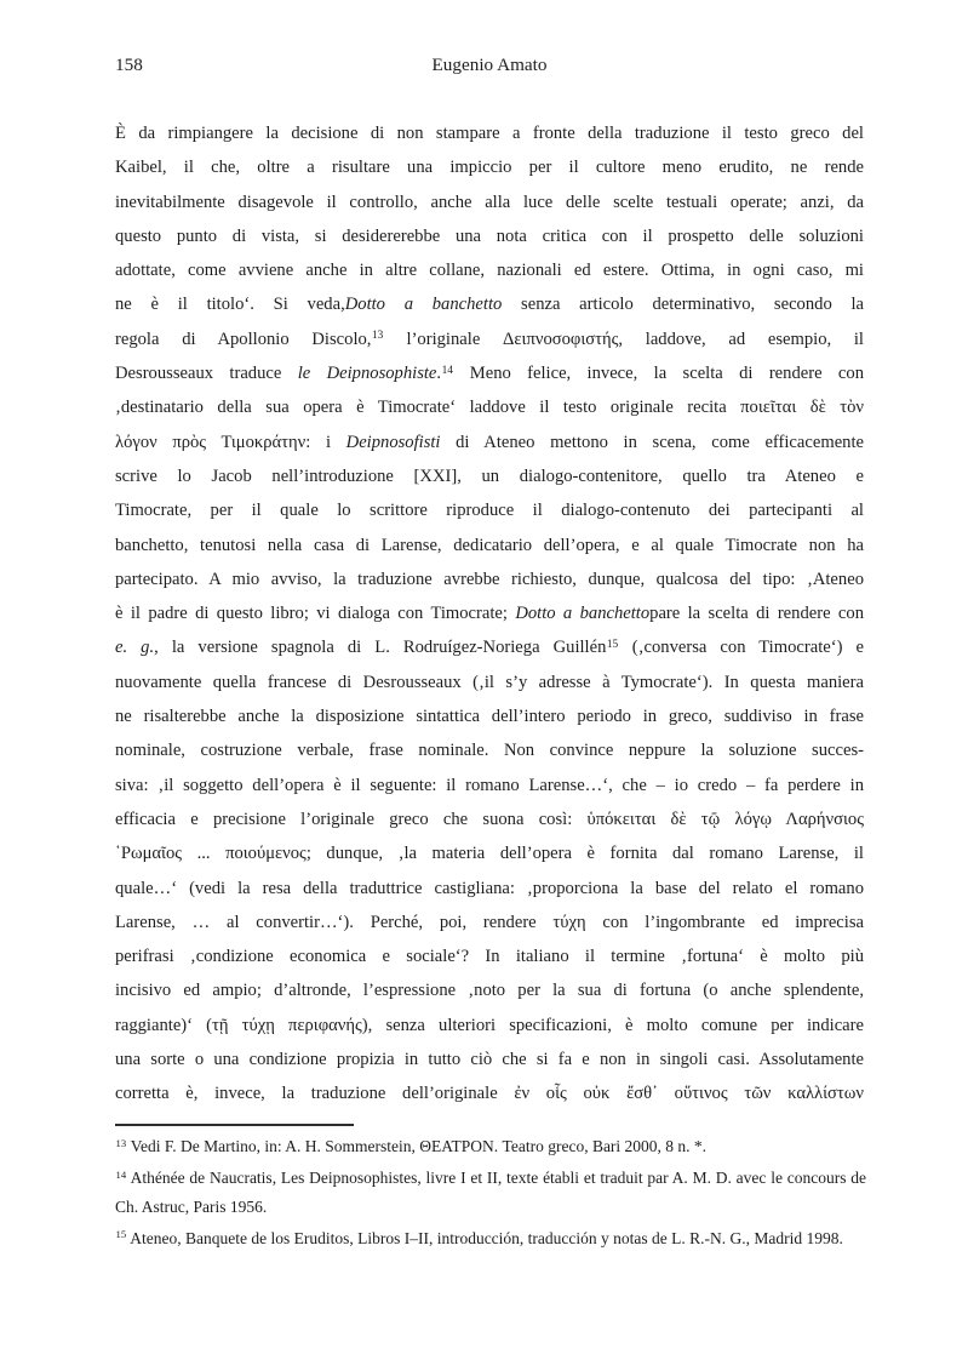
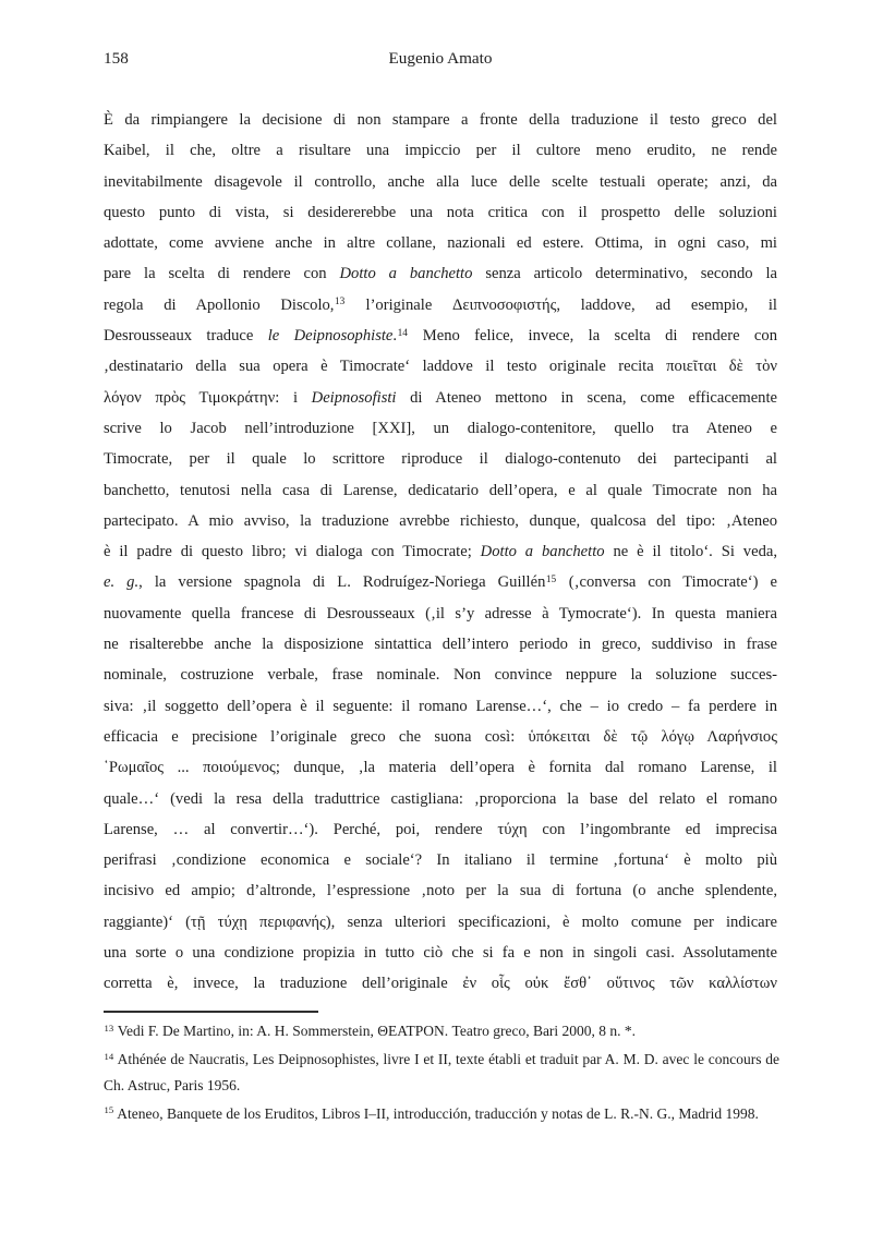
  158
  Eugenio Amato
  È da rimpiangere la decisione di non stampare a fronte della traduzione il testo greco del
  Kaibel, il che, oltre a risultare una impiccio per il cultore meno erudito, ne rende
  inevitabilmente disagevole il controllo, anche alla luce delle scelte testuali operate; anzi, da
  questo punto di vista, si desidererebbe una nota critica con il prospetto delle soluzioni
  adottate, come avviene anche in altre collane, nazionali ed estere. Ottima, in ogni caso, mi
- ne è il titolo‘. Si veda,Dotto a banchetto senza articolo determinativo, secondo la
+ pare la scelta di rendere con Dotto a banchetto senza articolo determinativo, secondo la
  regola di Apollonio Discolo,13 l’originale Δειπνοσοφιστής, laddove, ad esempio, il
  Desrousseaux traduce le Deipnosophiste.14 Meno felice, invece, la scelta di rendere con
  ‚destinatario della sua opera è Timocrate‘ laddove il testo originale recita ποιεῖται δὲ τὸν
  λόγον πρὸς Τιμοκράτην: i Deipnosofisti di Ateneo mettono in scena, come efficacemente
  scrive lo Jacob nell’introduzione [XXI], un dialogo-contenitore, quello tra Ateneo e
  Timocrate, per il quale lo scrittore riproduce il dialogo-contenuto dei partecipanti al
  banchetto, tenutosi nella casa di Larense, dedicatario dell’opera, e al quale Timocrate non ha
  partecipato. A mio avviso, la traduzione avrebbe richiesto, dunque, qualcosa del tipo: ‚Ateneo
- è il padre di questo libro; vi dialoga con Timocrate; Dotto a banchettopare la scelta di rendere con
+ è il padre di questo libro; vi dialoga con Timocrate; Dotto a banchetto ne è il titolo‘. Si veda,
  e. g., la versione spagnola di L. Rodruígez-Noriega Guillén15 (‚conversa con Timocrate‘) e
  nuovamente quella francese di Desrousseaux (‚il s’y adresse à Tymocrate‘). In questa maniera
  ne risalterebbe anche la disposizione sintattica dell’intero periodo in greco, suddiviso in frase
  nominale, costruzione verbale, frase nominale. Non convince neppure la soluzione succes-
  siva: ‚il soggetto dell’opera è il seguente: il romano Larense…‘, che – io credo – fa perdere in
  efficacia e precisione l’originale greco che suona così: ὑπόκειται δὲ τῷ λόγῳ Λαρήνσιος
  ῾Ρωμαῖος ... ποιούμενος; dunque, ‚la materia dell’opera è fornita dal romano Larense, il
  quale…‘ (vedi la resa della traduttrice castigliana: ‚proporciona la base del relato el romano
  Larense, … al convertir…‘). Perché, poi, rendere τύχη con l’ingombrante ed imprecisa
  perifrasi ‚condizione economica e sociale‘? In italiano il termine ‚fortuna‘ è molto più
  incisivo ed ampio; d’altronde, l’espressione ‚noto per la sua di fortuna (o anche splendente,
  raggiante)‘ (τῇ τύχῃ περιφανής), senza ulteriori specificazioni, è molto comune per indicare
  una sorte o una condizione propizia in tutto ciò che si fa e non in singoli casi. Assolutamente
  corretta è, invece, la traduzione dell’originale ἐν οἷς οὐκ ἔσθ᾽ οὕτινος τῶν καλλίστων
  13 Vedi F. De Martino, in: A. H. Sommerstein, ΘΕΑΤΡΟΝ. Teatro greco, Bari 2000, 8 n. *.
  14 Athénée de Naucratis, Les Deipnosophistes, livre I et II, texte établi et traduit par A. M. D. avec le concours de Ch. Astruc, Paris 1956.
  15 Ateneo, Banquete de los Eruditos, Libros I–II, introducción, traducción y notas de L. R.-N. G., Madrid 1998.
